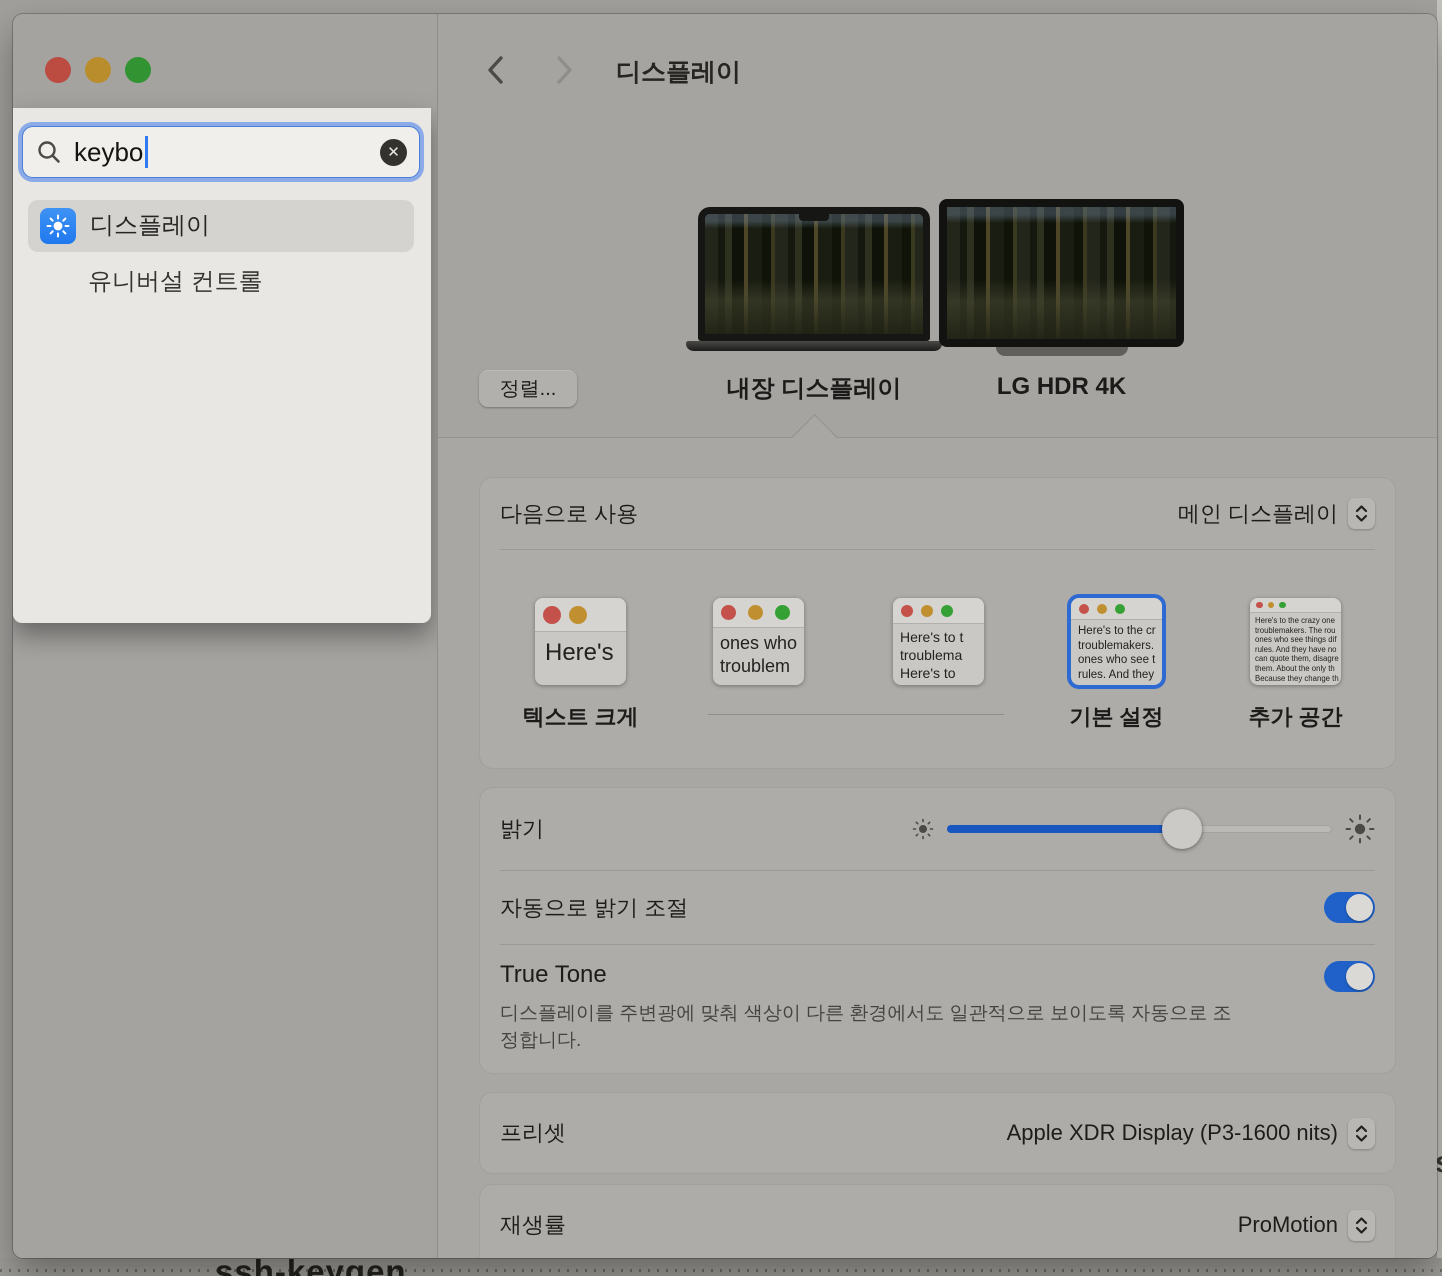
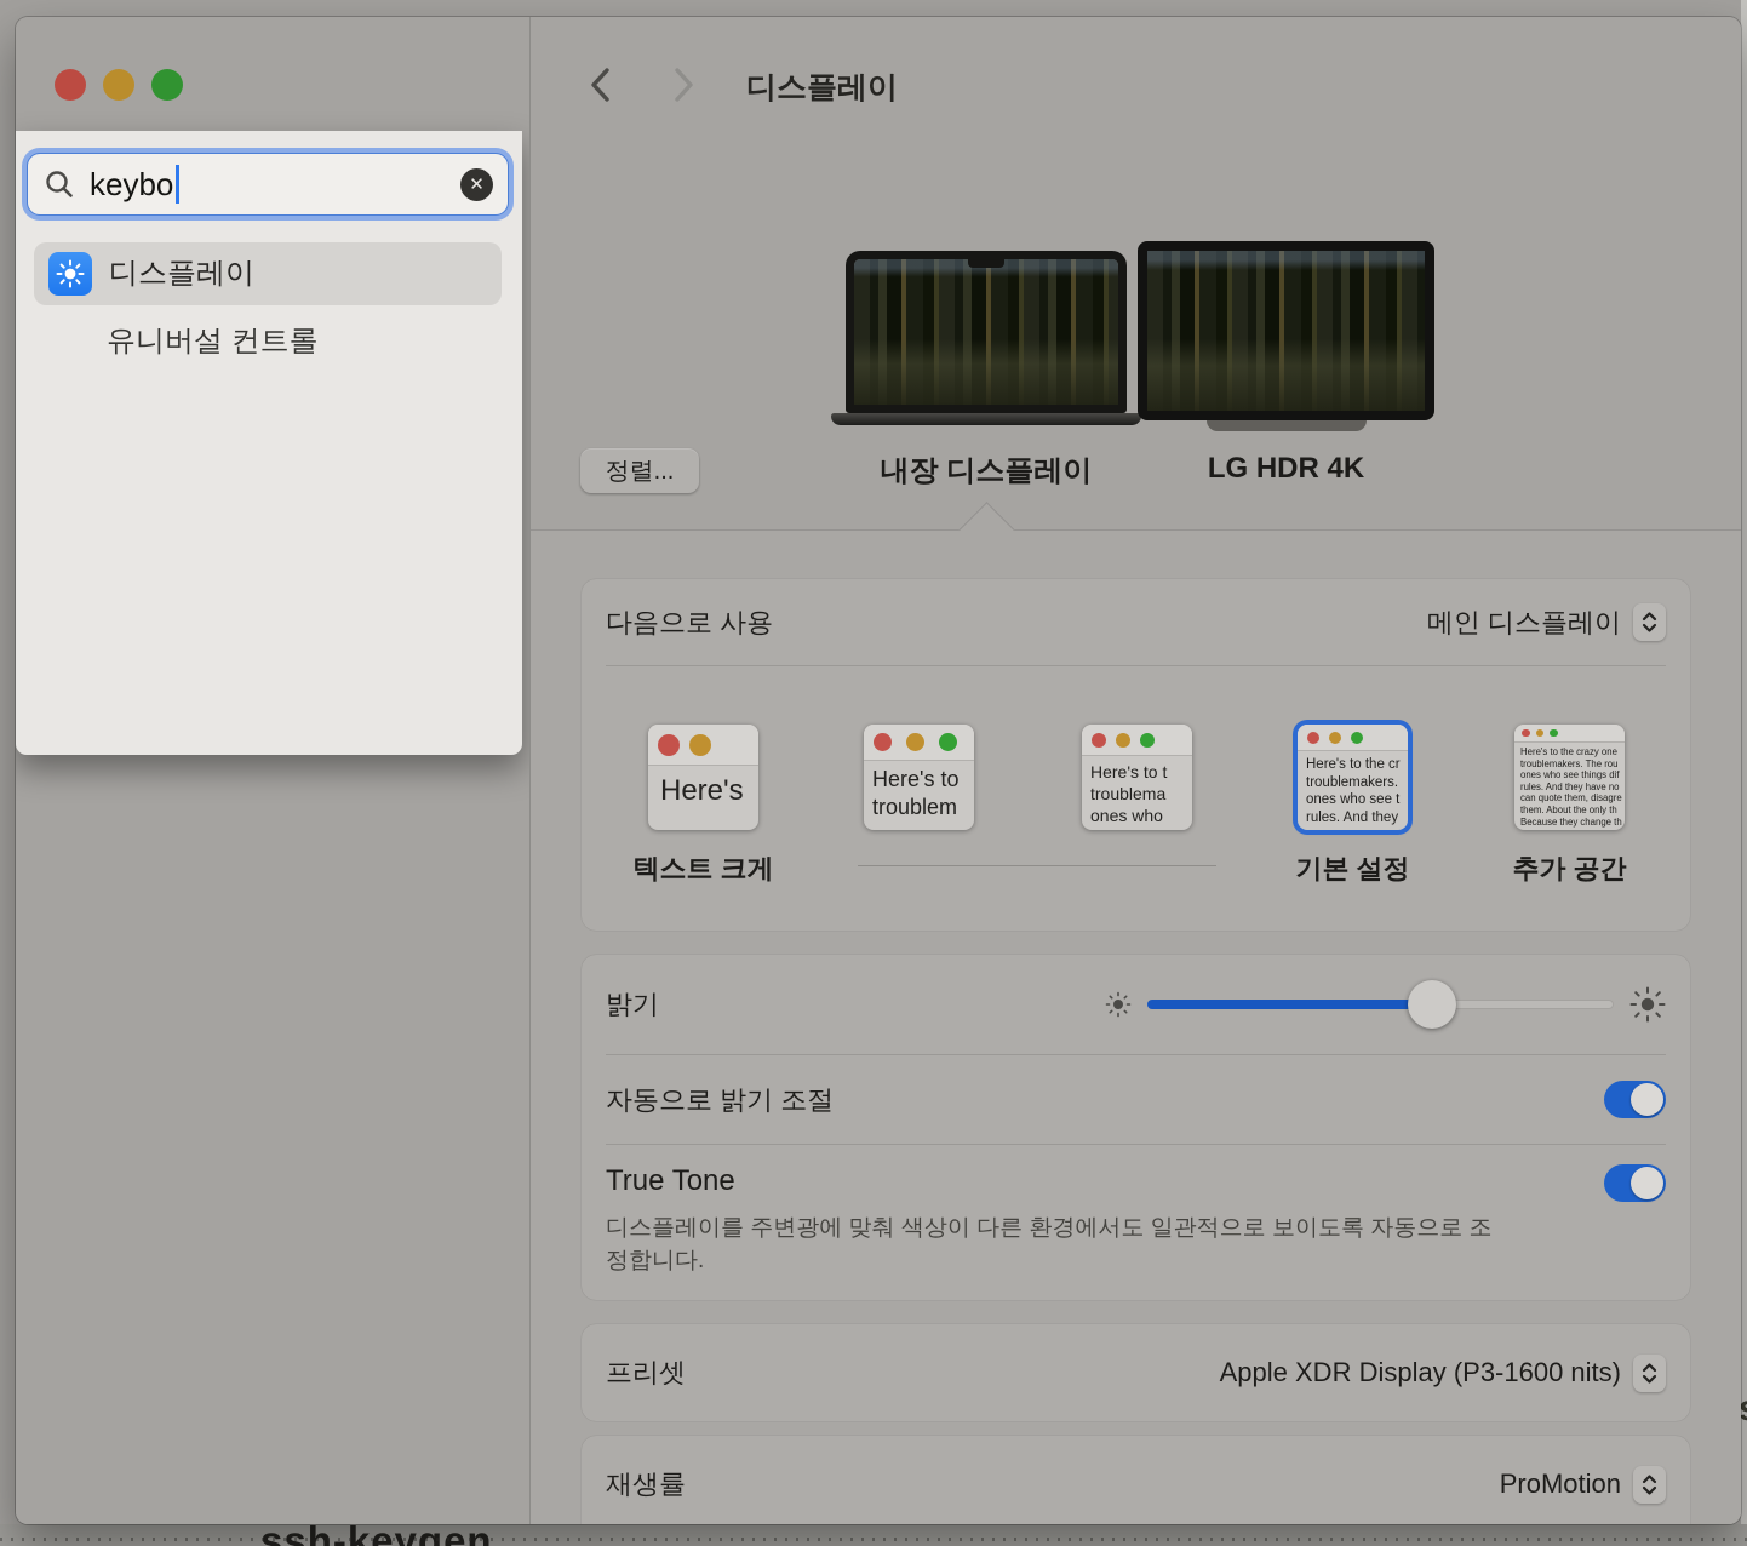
  keybo
  ✕
  디스플레이
  유니버설 컨트롤
  디스플레이
  내장 디스플레이
  LG HDR 4K
  정렬...
  다음으로 사용
  메인 디스플레이
  Here's
- ones who
+ Here's to
  troublem
  Here's to t
  troublema
- Here's to
+ ones who
  Here's to the cr
  troublemakers.
  ones who see t
  rules. And they
  Here's to the crazy one
  troublemakers. The rou
  ones who see things dif
  rules. And they have no
  can quote them, disagre
  them. About the only th
  Because they change th
  텍스트 크게
  기본 설정
  추가 공간
  밝기
  자동으로 밝기 조절
  True Tone
  디스플레이를 주변광에 맞춰 색상이 다른 환경에서도 일관적으로 보이도록 자동으로 조정합니다.
  프리셋
  Apple XDR Display (P3-1600 nits)
  재생률
  ProMotion
